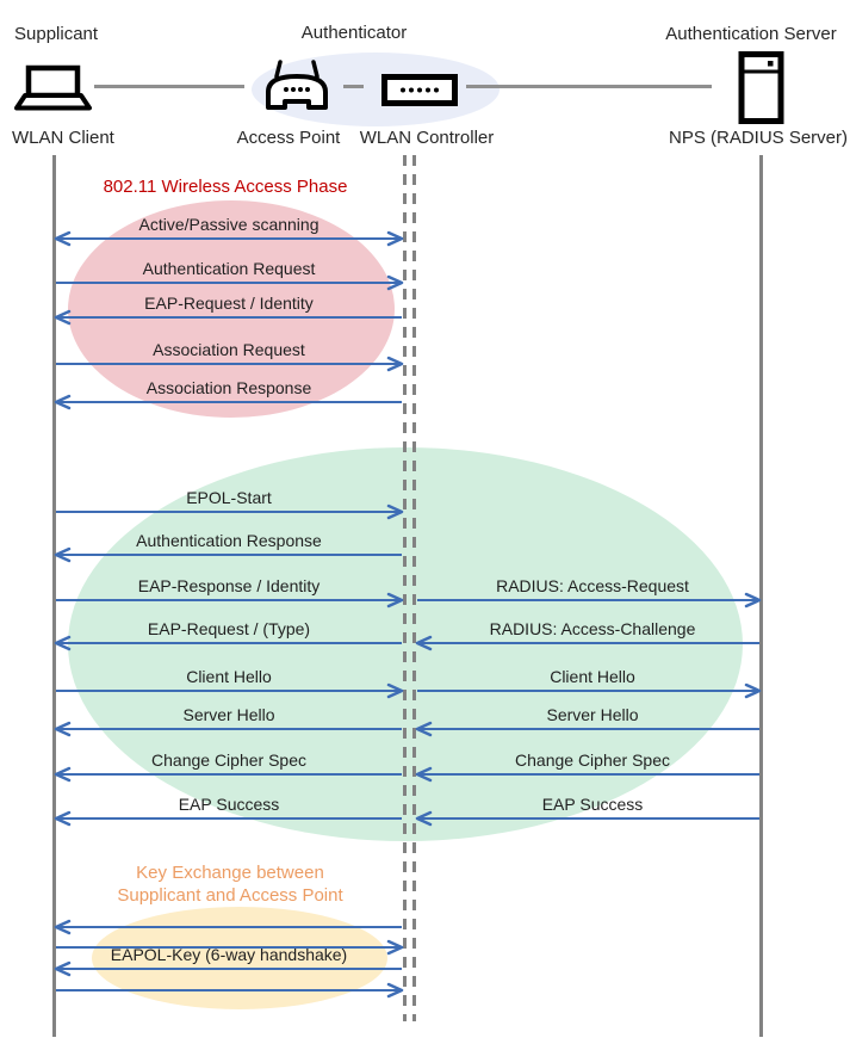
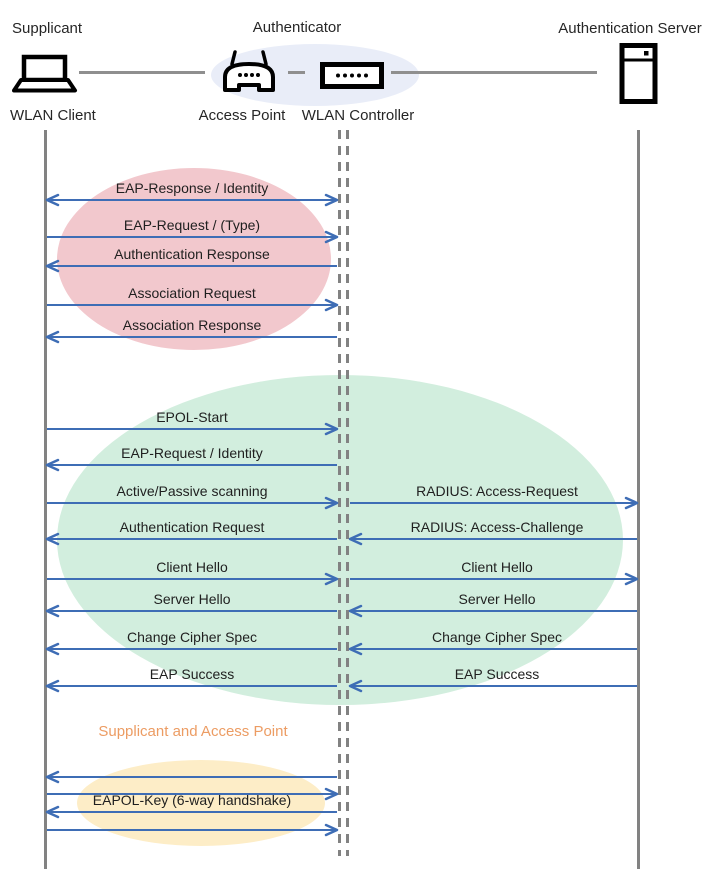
  Supplicant
  Authenticator
  Authentication Server
  WLAN Client
  Access Point
  WLAN Controller
- NPS (RADIUS Server)
- 802.11 Wireless Access Phase
- Key Exchange between
  Supplicant and Access Point
- Active/Passive scanning
+ EAP-Response / Identity
- Authentication Request
+ EAP-Request / (Type)
- EAP-Request / Identity
+ Authentication Response
  Association Request
  Association Response
  EPOL-Start
- Authentication Response
+ EAP-Request / Identity
- EAP-Response / Identity
+ Active/Passive scanning
- EAP-Request / (Type)
+ Authentication Request
  Client Hello
  Server Hello
  Change Cipher Spec
  EAP Success
  EAPOL-Key (6-way handshake)
  RADIUS: Access-Request
  RADIUS: Access-Challenge
  Client Hello
  Server Hello
  Change Cipher Spec
  EAP Success
